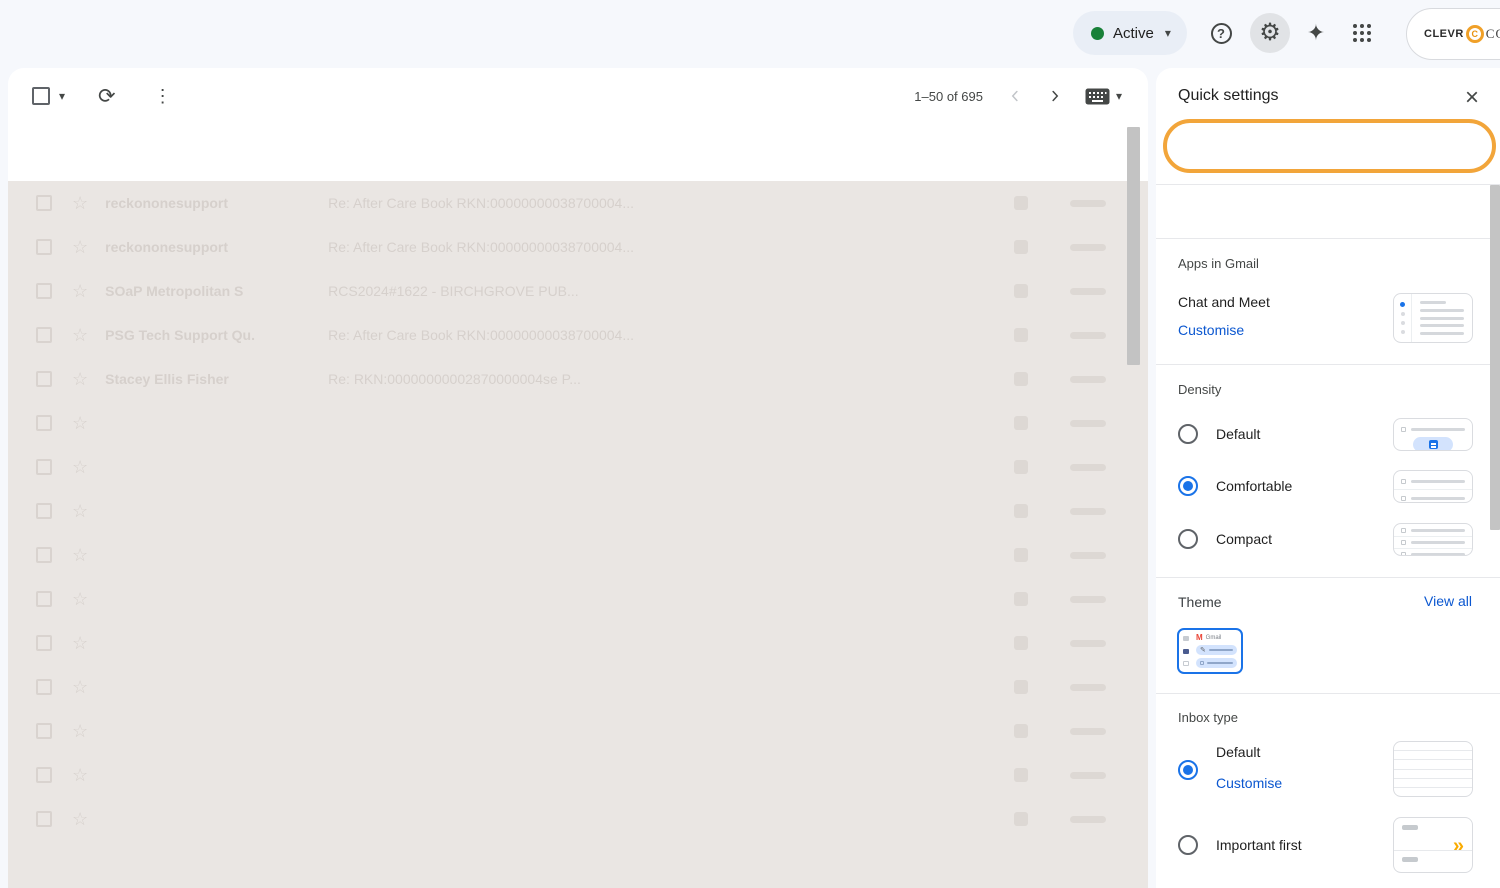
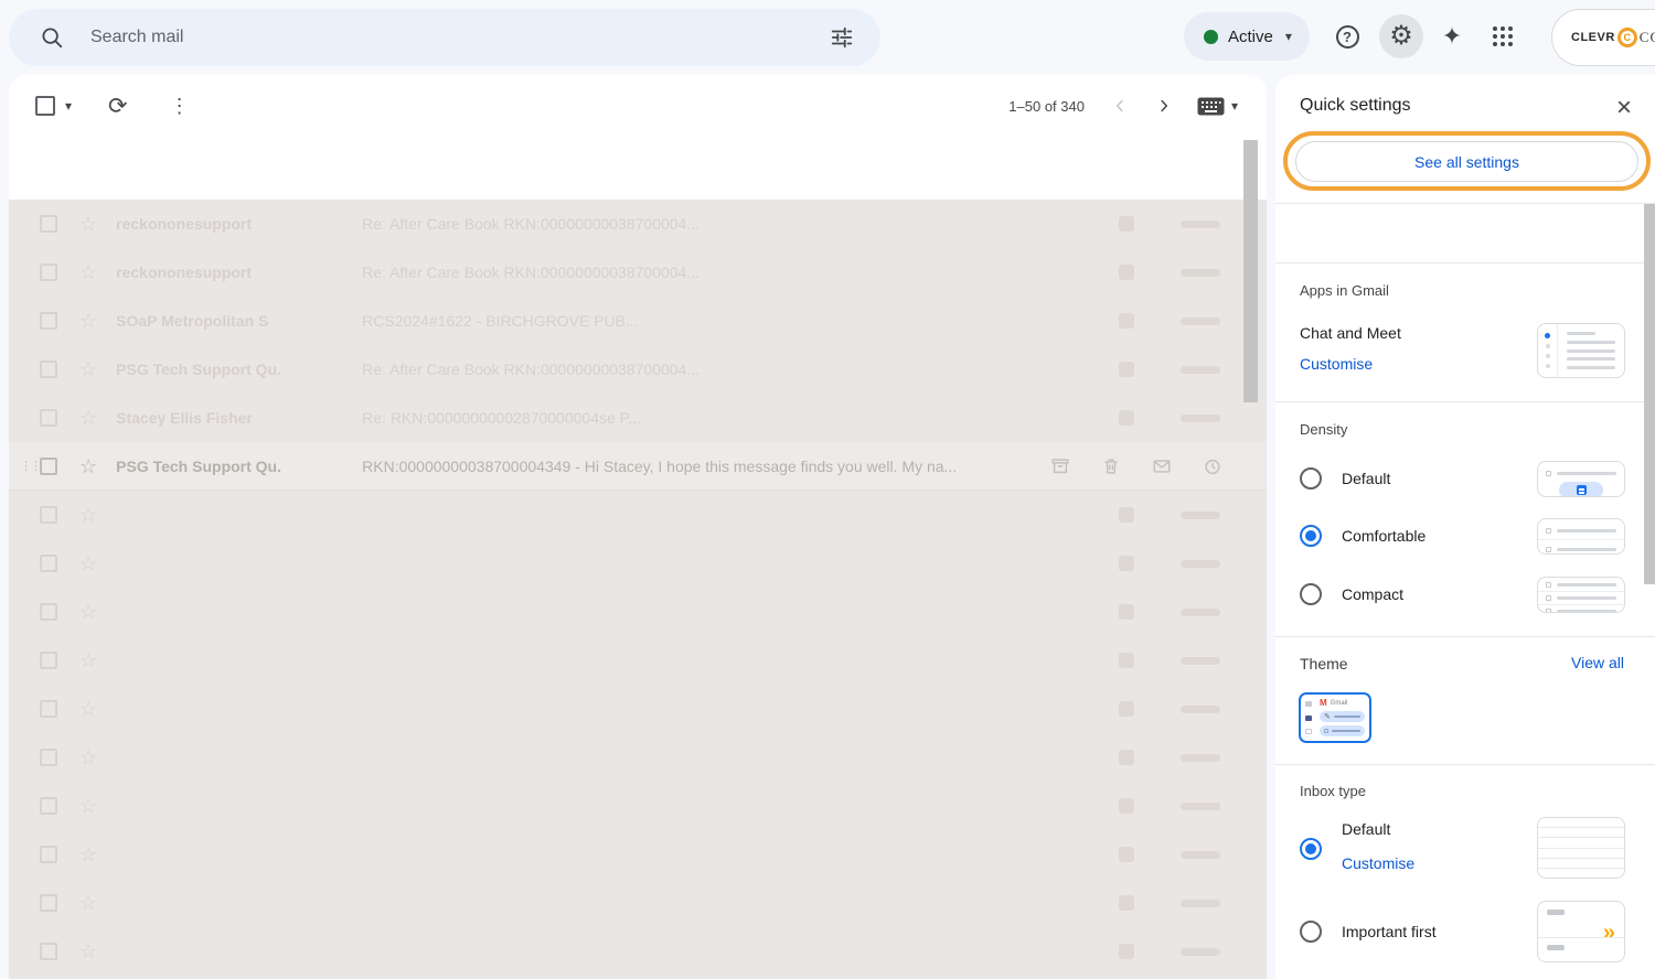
+ Search mail
  Active
  ▾
  ?
  ⚙
  ✦
  CLEVR
  C
  ▾
  ⟳
  ⋮
- 1–50 of 695
+ 1–50 of 340
  ▾
+ ⋮⋮
+ ☆
+ PSG Tech Support Qu.
+ RKN:00000000038700004349 - Hi Stacey, I hope this message finds you well. My na...
  Quick settings
  ×
+ See all settings
  Apps in Gmail
  Chat and Meet
  Customise
  Density
  Default
  Comfortable
  Compact
  Theme
  View all
  M
  Inbox type
  Default
  Customise
  Important first
  »
